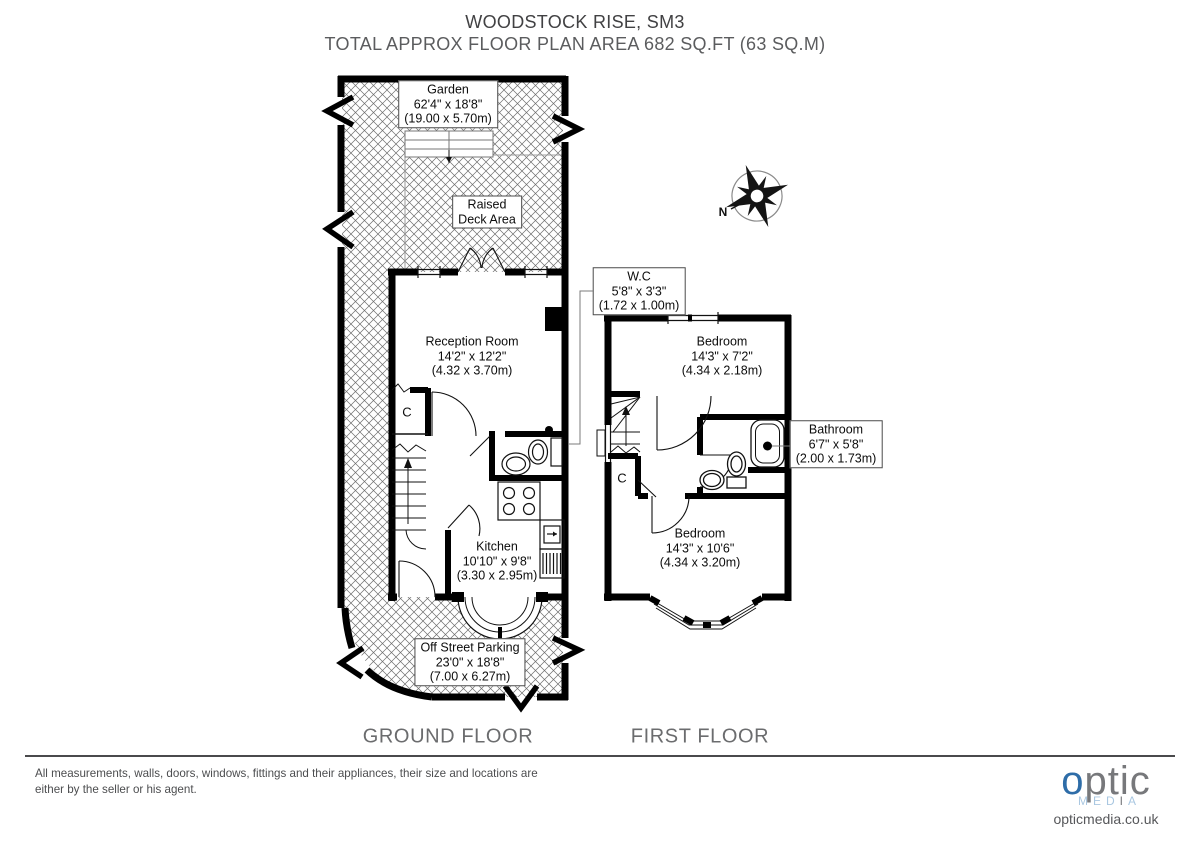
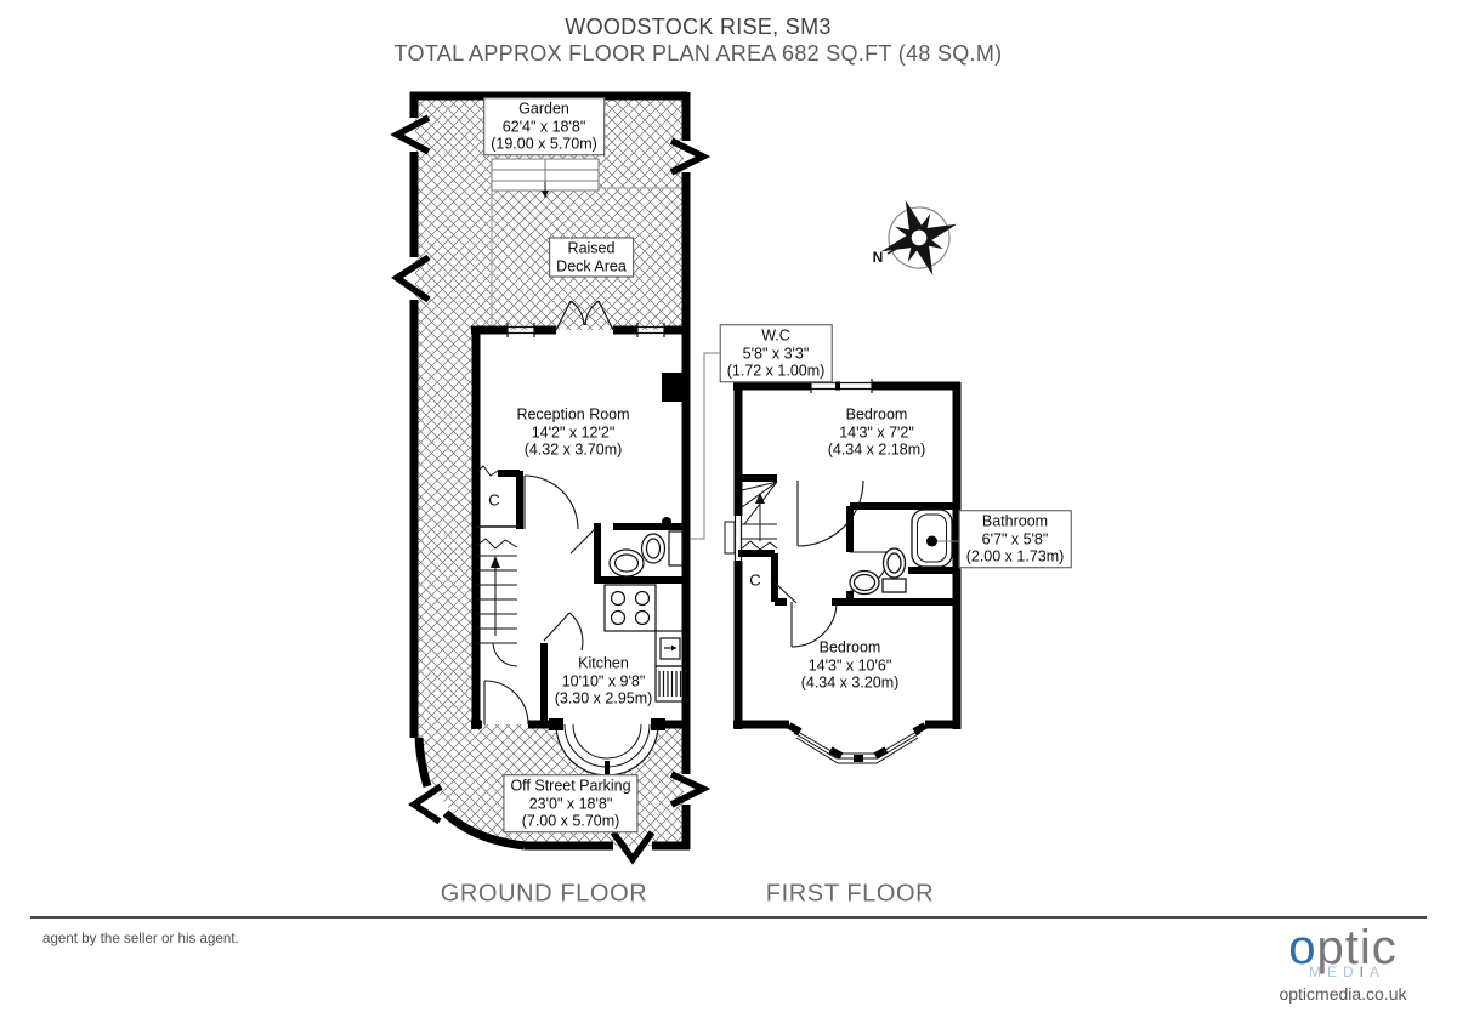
  WOODSTOCK RISE, SM3
- TOTAL APPROX FLOOR PLAN AREA 682 SQ.FT (63 SQ.M)
+ TOTAL APPROX FLOOR PLAN AREA 682 SQ.FT (48 SQ.M)
  Garden
  62'4" x 18'8"
  (19.00 x 5.70m)
  Raised
  Deck Area
  W.C
  5'8" x 3'3"
  (1.72 x 1.00m)
  Reception Room
  14'2" x 12'2"
  (4.32 x 3.70m)
  Bedroom
  14'3" x 7'2"
  (4.34 x 2.18m)
  Bathroom
  6'7" x 5'8"
  (2.00 x 1.73m)
  Kitchen
  10'10" x 9'8"
  (3.30 x 2.95m)
  Bedroom
  14'3" x 10'6"
  (4.34 x 3.20m)
  Off Street Parking
  23'0" x 18'8"
- (7.00 x 6.27m)
+ (7.00 x 5.70m)
  C
  C
  N
  GROUND FLOOR
  FIRST FLOOR
- All measurements, walls, doors, windows, fittings and their appliances, their size and locations are
- either by the seller or his agent.
+ agent by the seller or his agent.
  optic
  MEDIA
  opticmedia.co.uk
